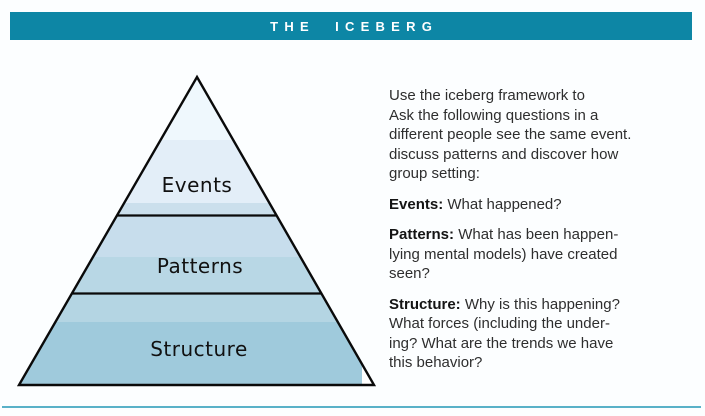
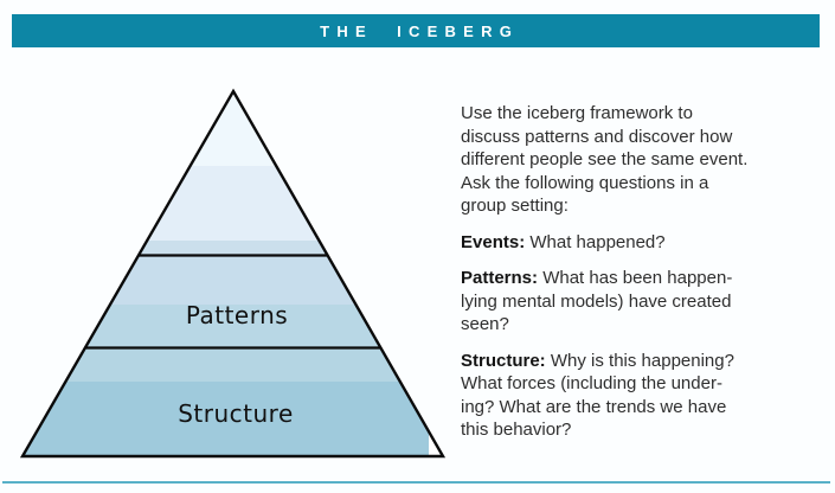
  THE ICEBERG
- Events
  Patterns
  Structure
  Use the iceberg framework to
- Ask the following questions in a
+ discuss patterns and discover how
  different people see the same event.
- discuss patterns and discover how
+ Ask the following questions in a
  group setting:
  Events: What happened?
  Patterns: What has been happen-
  lying mental models) have created
  seen?
  Structure: Why is this happening?
  What forces (including the under-
  ing? What are the trends we have
  this behavior?
